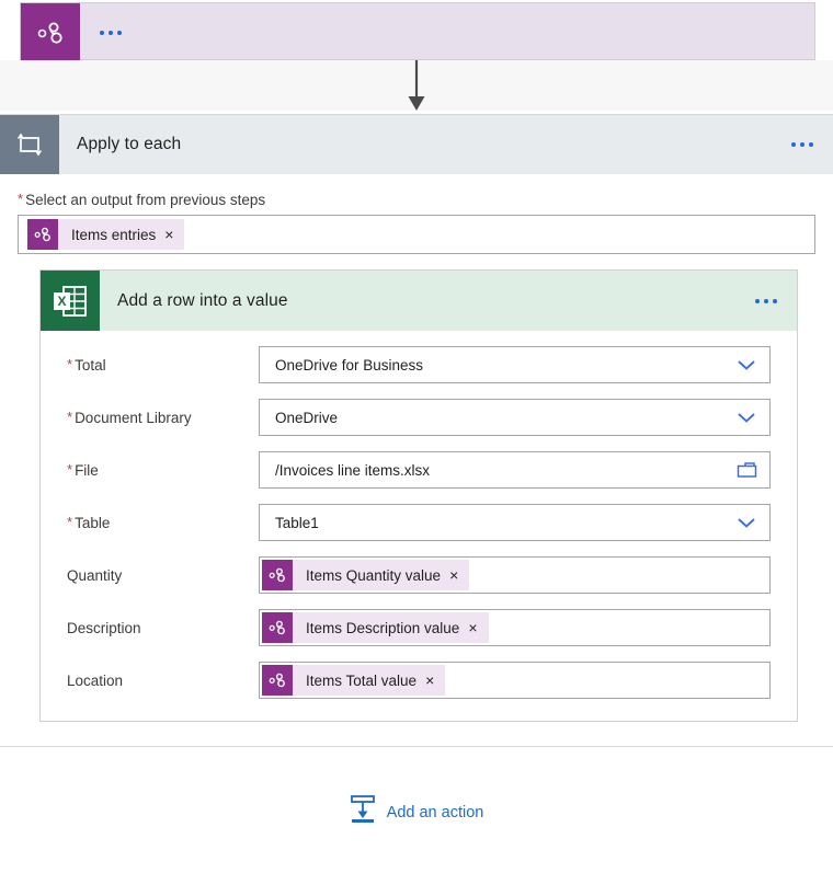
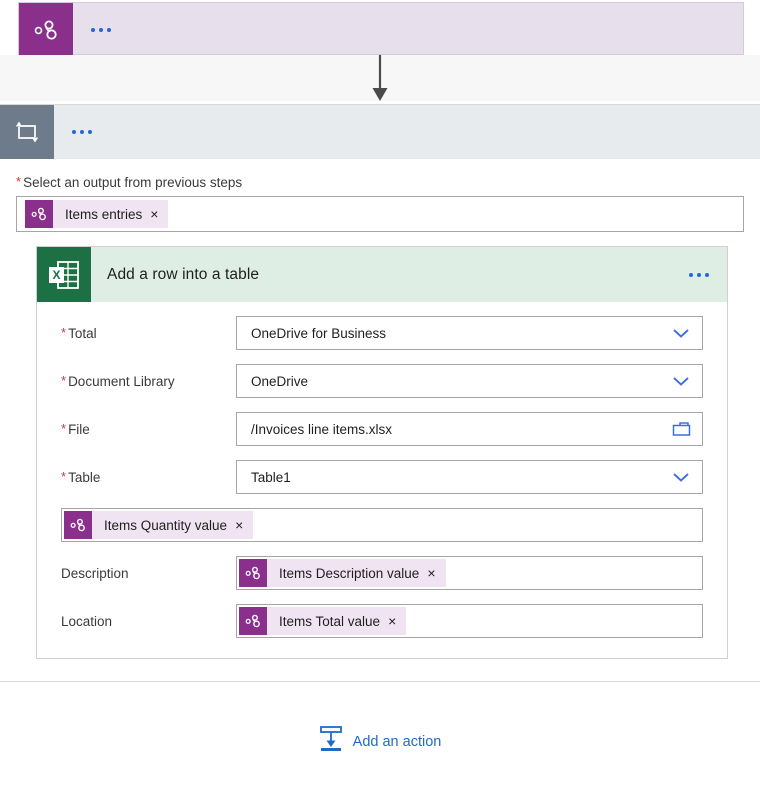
- Apply to each
  *
  Select an output from previous steps
  Items entries
  ×
  X
- Add a row into a value
+ Add a row into a table
  *
  Total
  OneDrive for Business
  *
  Document Library
  OneDrive
  *
  File
  /Invoices line items.xlsx
  *
  Table
  Table1
- Quantity
  Items Quantity value
  ×
  Description
  Items Description value
  ×
  Location
  Items Total value
  ×
  Add an action
